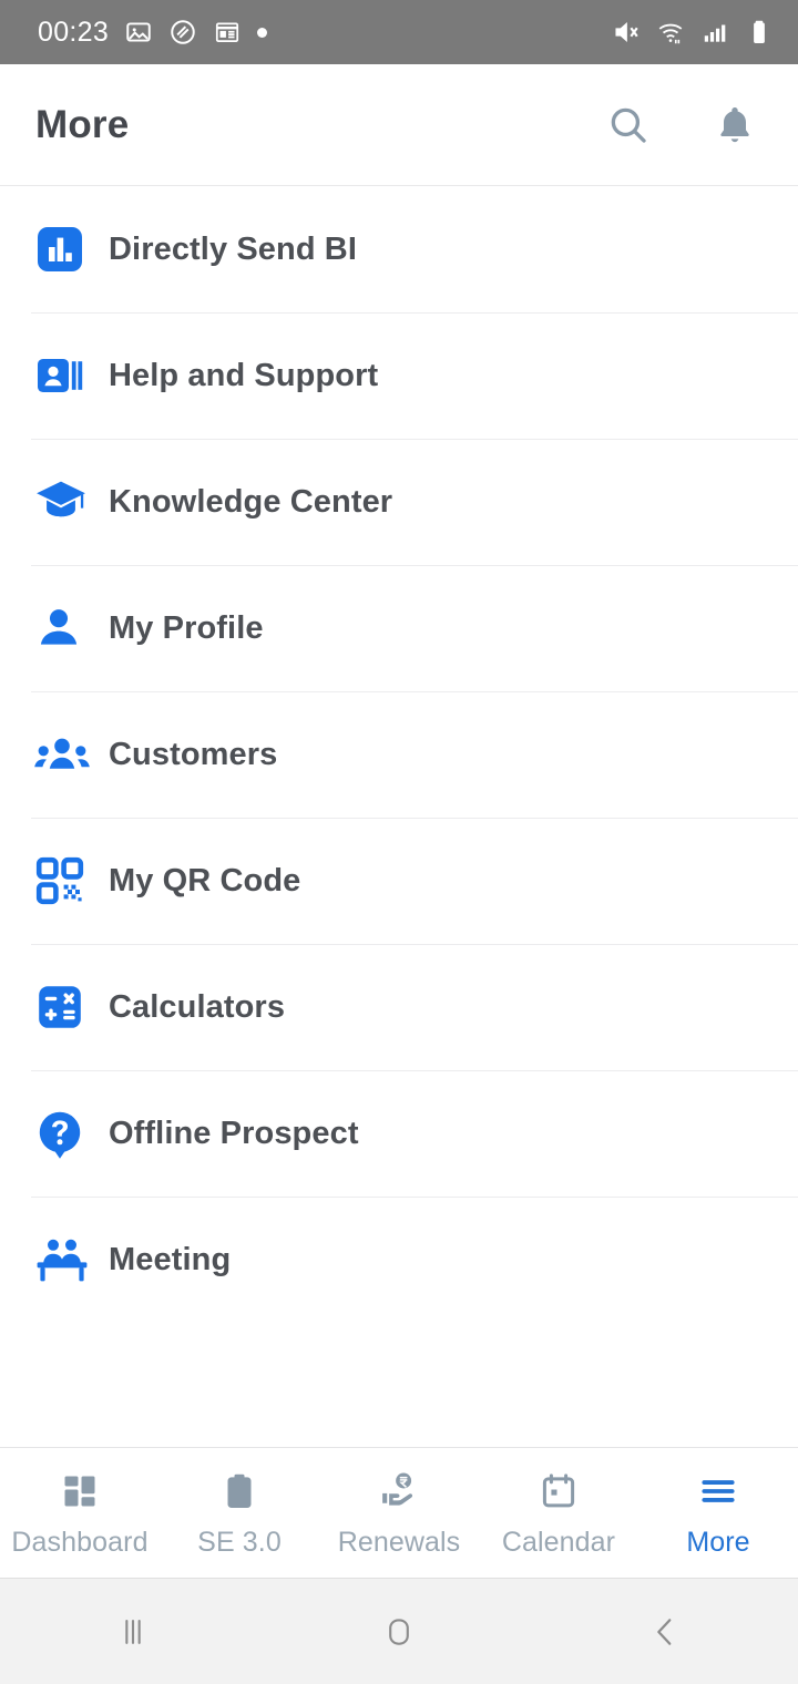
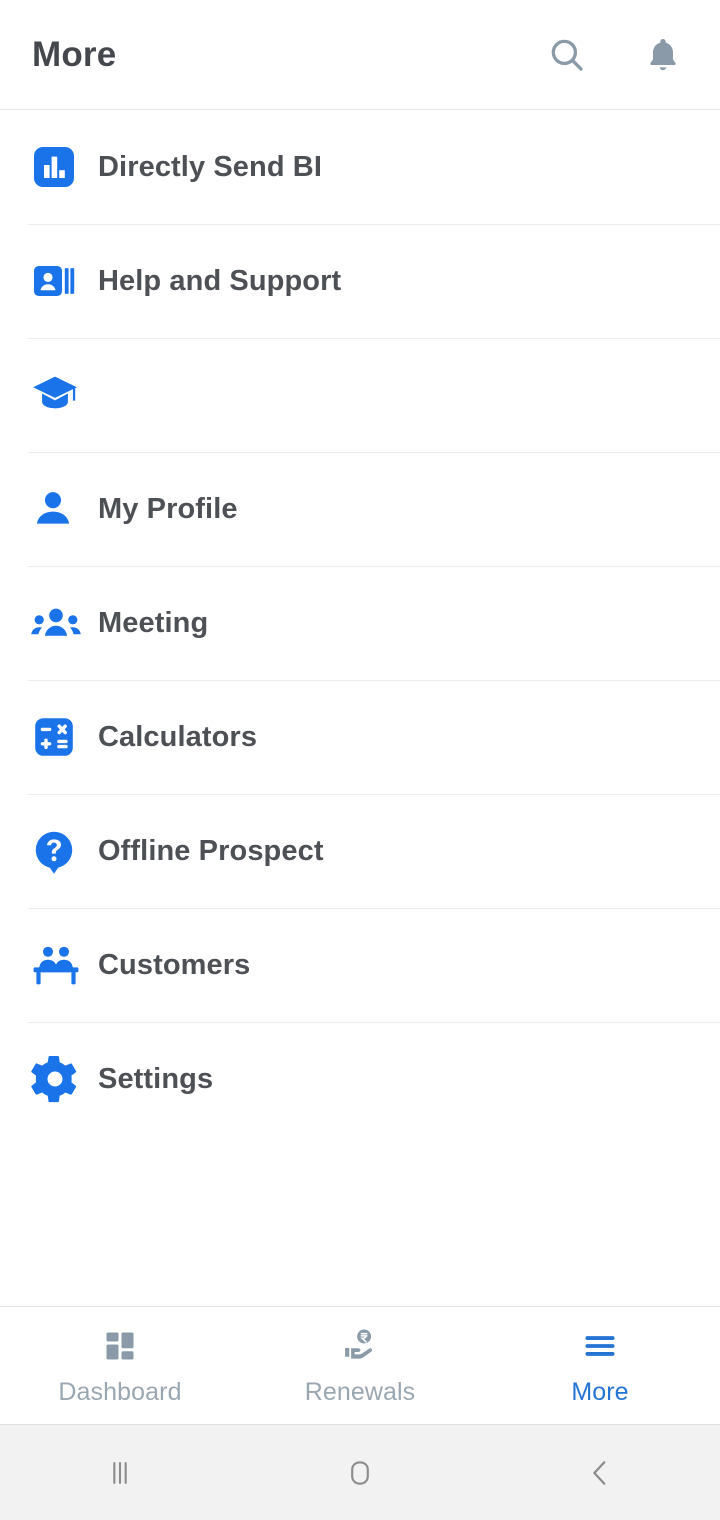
- 00:23
  More
  Directly Send BI
  Help and Support
- Knowledge Center
  My Profile
- Customers
+ Meeting
- My QR Code
  Calculators
  Offline Prospect
- Meeting
+ Customers
+ Settings
  Dashboard
- SE 3.0
  Renewals
- Calendar
  More
